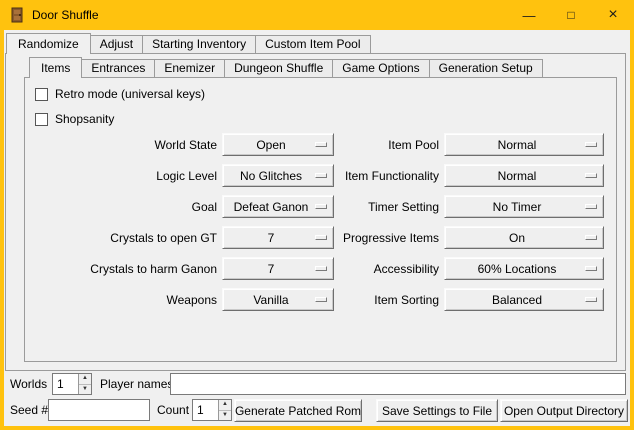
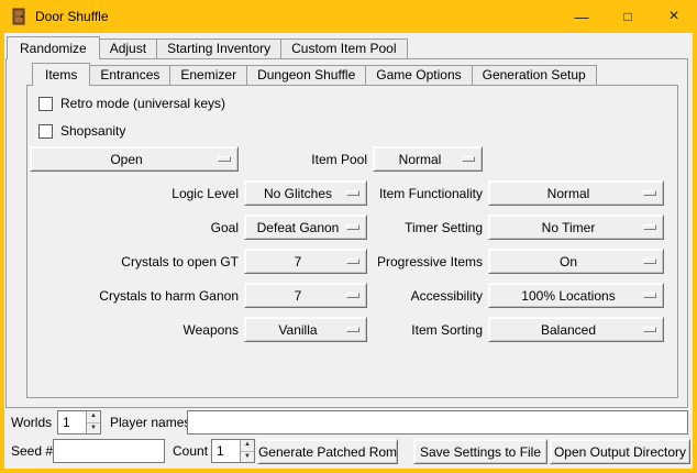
  Door Shuffle
  —
  □
  ×
  Randomize
  Adjust
  Starting Inventory
  Custom Item Pool
  Items
  Entrances
  Enemizer
  Dungeon Shuffle
  Game Options
  Generation Setup
  Retro mode (universal keys)
  Shopsanity
- World State
  Open
  Item Pool
  Normal
  Logic Level
  No Glitches
  Item Functionality
  Normal
  Goal
  Defeat Ganon
  Timer Setting
  No Timer
  Crystals to open GT
  7
  Progressive Items
  On
  Crystals to harm Ganon
  7
  Accessibility
- 60% Locations
+ 100% Locations
  Weapons
  Vanilla
  Item Sorting
  Balanced
  Worlds
  1
  Player name
  Seed #
  Count
  1
  Generate Patched Rom
  Save Settings to File
  Open Output Directory
